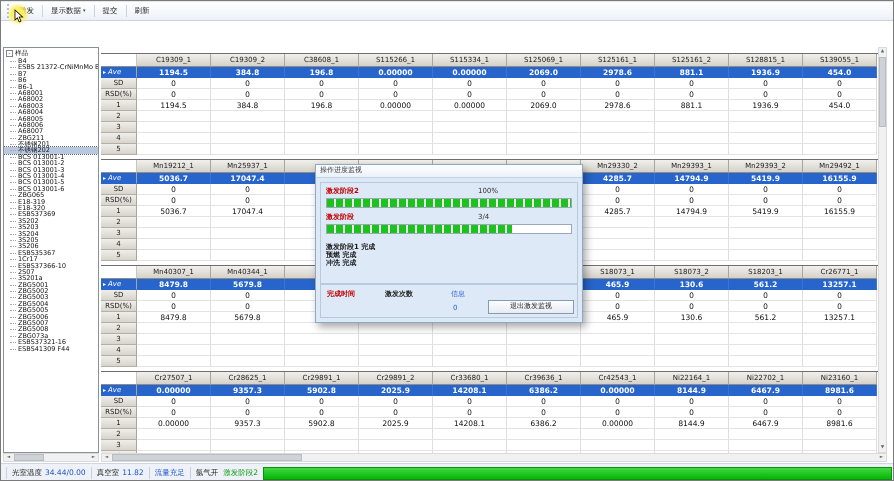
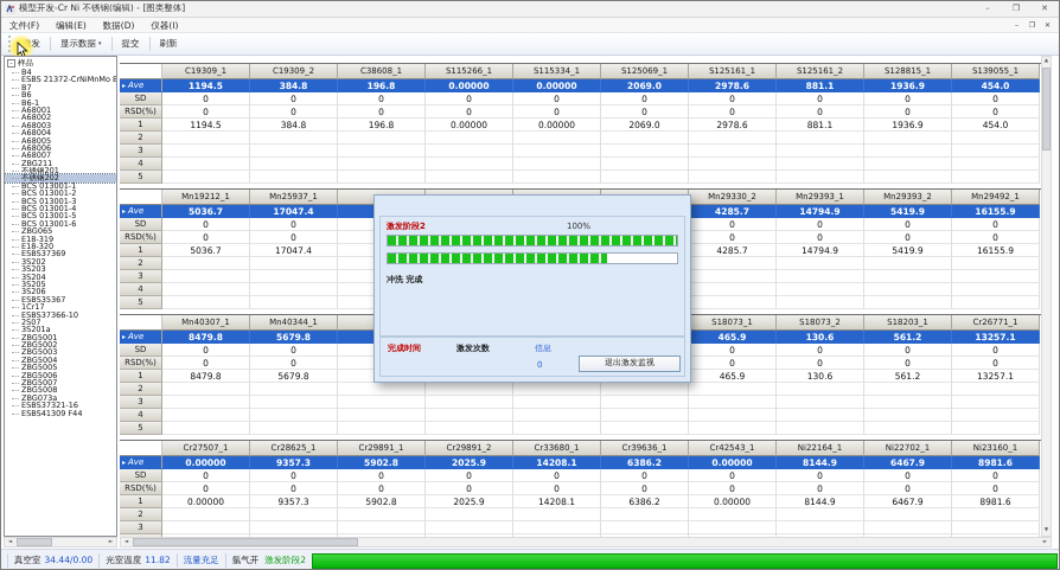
+ 模型开发-Cr Ni 不锈钢(编辑) - [图类整体]
+ –
+ ❐
+ ✕
+ 文件(F)
+ 编辑(E)
+ 数据(D)
+ 仪器(I)
  显示数据
  提交
  刷新
  样品
  B4
  ESBS 21372-CrNiMnMo B
  B7
  B6
  B6-1
  A68001
  A68002
  A68003
  A68004
  A68005
  A68006
  A68007
  ZBG211
  不锈钢201
  不锈钢202
  BCS 013001-1
  BCS 013001-2
  BCS 013001-3
  BCS 013001-4
  BCS 013001-5
  BCS 013001-6
  ZBG065
  E18-319
  E18-320
  ESBS37369
  3S202
  3S203
  3S204
  3S205
  3S206
  ESBS35367
  1Cr17
  ESBS37366-10
  2S07
  3S201a
  ZBG5001
  ZBG5002
  ZBG5003
  ZBG5004
  ZBG5005
  ZBG5006
  ZBG5007
  ZBG5008
  ZBG073a
  ESBS37321-16
  ESBS41309 F44
  C19309_1
  C19309_2
  C38608_1
  S115266_1
  S115334_1
  S125069_1
  S125161_1
  S125161_2
  S128815_1
  S139055_1
  Ave
  1194.5
  384.8
  196.8
  0.00000
  0.00000
  2069.0
  2978.6
  881.1
  1936.9
  454.0
  SD
  0
  0
  0
  0
  0
  0
  0
  0
  0
  0
  RSD(%)
  0
  0
  0
  0
  0
  0
  0
  0
  0
  0
  1
  1194.5
  384.8
  196.8
  0.00000
  0.00000
  2069.0
  2978.6
  881.1
  1936.9
  454.0
  2
  3
  4
  5
  Mn19212_1
  Mn25937_1
  Mn29330_2
  Mn29393_1
  Mn29393_2
  Mn29492_1
  Ave
  5036.7
  17047.4
  4285.7
  14794.9
  5419.9
  16155.9
  SD
  0
  0
  0
  0
  0
  0
  RSD(%)
  0
  0
  0
  0
  0
  0
  1
  5036.7
  17047.4
  4285.7
  14794.9
  5419.9
  16155.9
  2
  3
  4
  5
  Mn40307_1
  Mn40344_1
  S18073_1
  S18073_2
  S18203_1
  Cr26771_1
  Ave
  8479.8
  5679.8
  465.9
  130.6
  561.2
  13257.1
  SD
  0
  0
  0
  0
  0
  0
  RSD(%)
  0
  0
  0
  0
  0
  0
  1
  8479.8
  5679.8
  465.9
  130.6
  561.2
  13257.1
  2
  3
  4
  5
  Cr27507_1
  Cr28625_1
  Cr29891_1
  Cr29891_2
  Cr33680_1
  Cr39636_1
  Cr42543_1
  Ni22164_1
  Ni22702_1
  Ni23160_1
  Ave
  0.00000
  9357.3
  5902.8
  2025.9
  14208.1
  6386.2
  0.00000
  8144.9
  6467.9
  8981.6
  SD
  0
  0
  0
  0
  0
  0
  0
  0
  0
  0
  RSD(%)
  0
  0
  0
  0
  0
  0
  0
  0
  0
  0
  1
  0.00000
  9357.3
  5902.8
  2025.9
  14208.1
  6386.2
  0.00000
  8144.9
  6467.9
  8981.6
  2
  3
- 光室温度
+ 真空室
  34.44/0.00
- 真空室
+ 光室温度
  11.82
  流量充足
  氩气开
  激发阶段2
- 操作进度监视
  激发阶段2
  100%
- 激发阶段
- 3/4
- 激发阶段1 完成
- 预燃 完成
  冲洗 完成
  完成时间
  激发次数
  信息
  0
  退出激发监视
